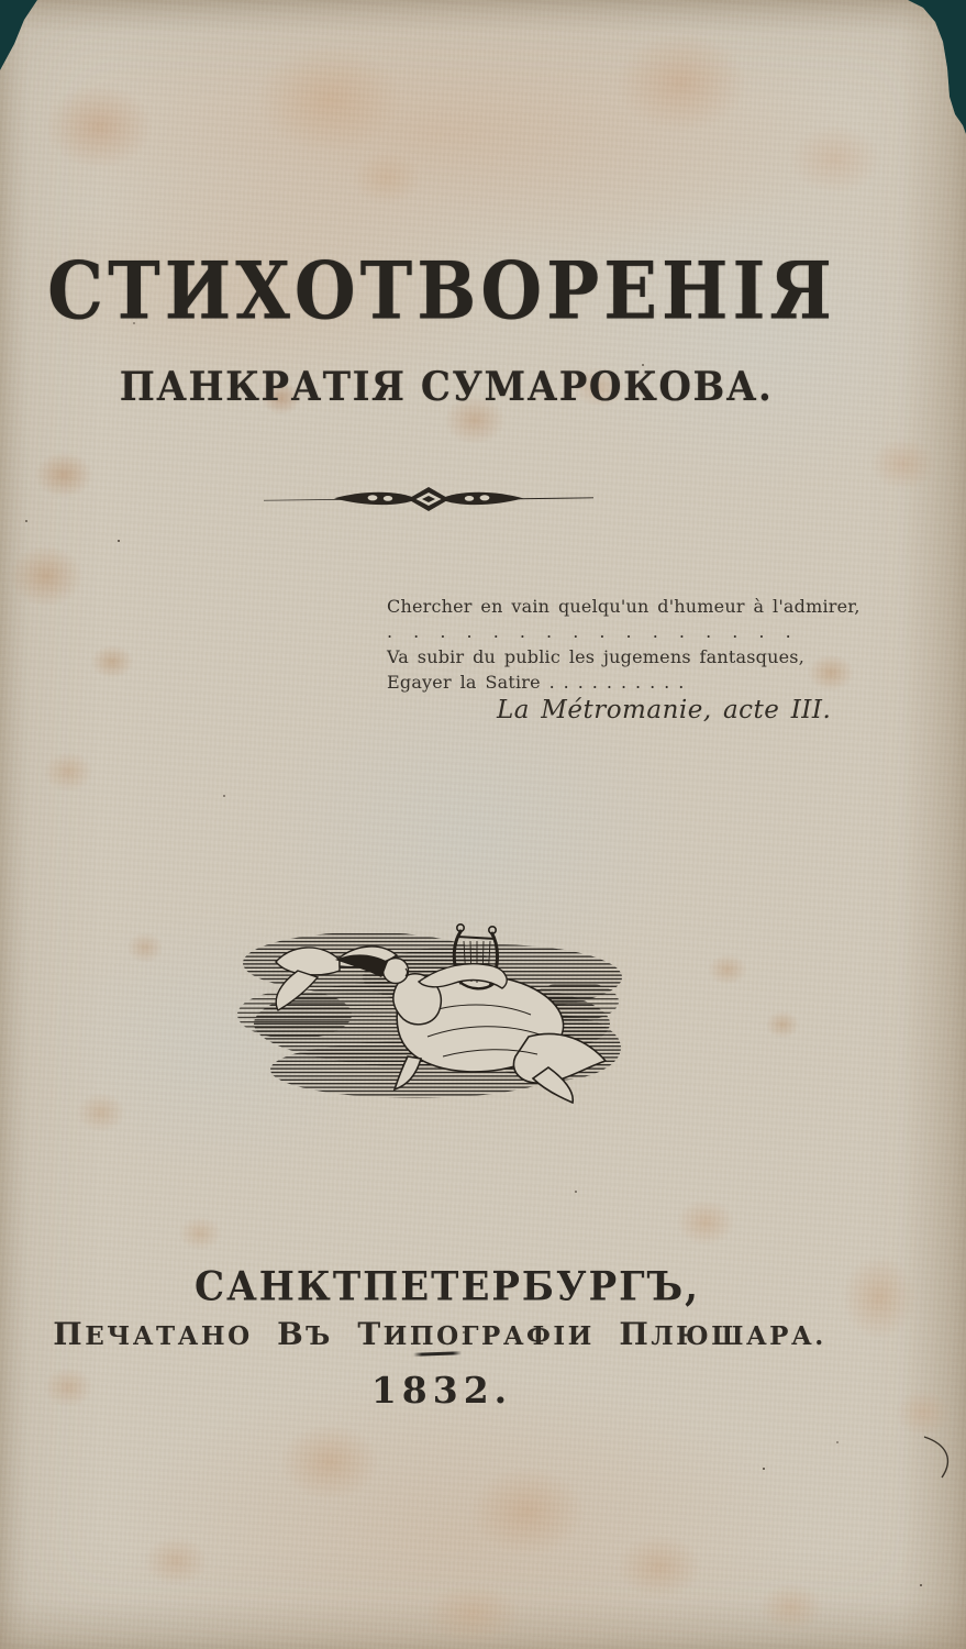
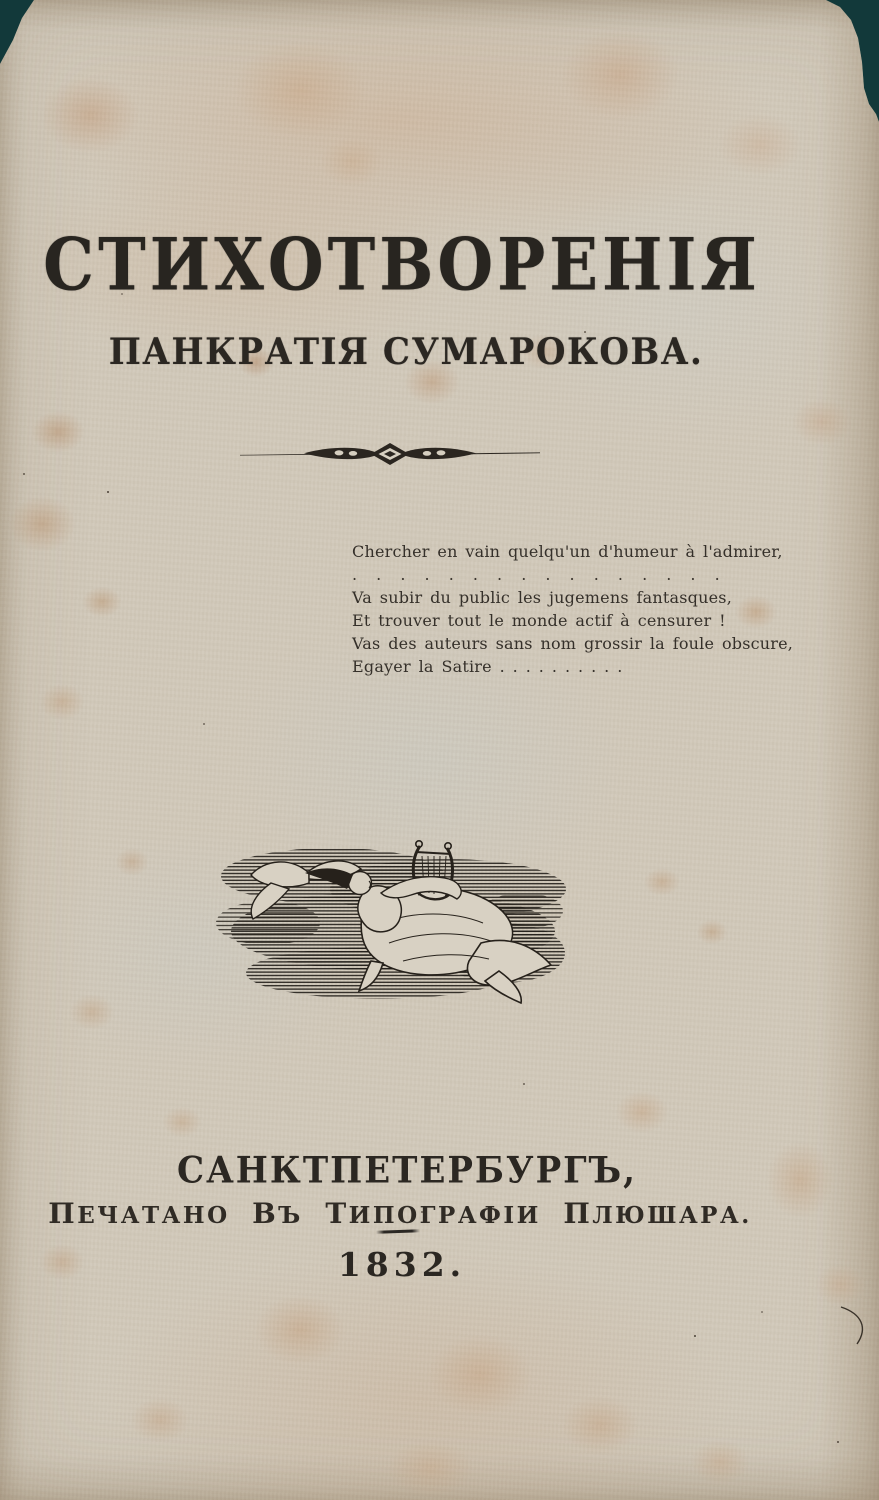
  СТИХОТВОРЕНІЯ
  ПАНКРАТІЯ СУМАРОКОВА.
  Chercher en vain quelqu'un d'humeur à l'admirer,
  . . . . . . . . . . . . . . . .
  Va subir du public les jugemens fantasques,
+ Et trouver tout le monde actif à censurer !
+ Vas des auteurs sans nom grossir la foule obscure,
  Egayer la Satire . . . . . . . . . .
- La Métromanie, acte III.
  САНКТПЕТЕРБУРГЪ,
  ПЕЧАТАНО ВЪ ТИПОГРАФІИ ПЛЮШАРА.
  1832.
